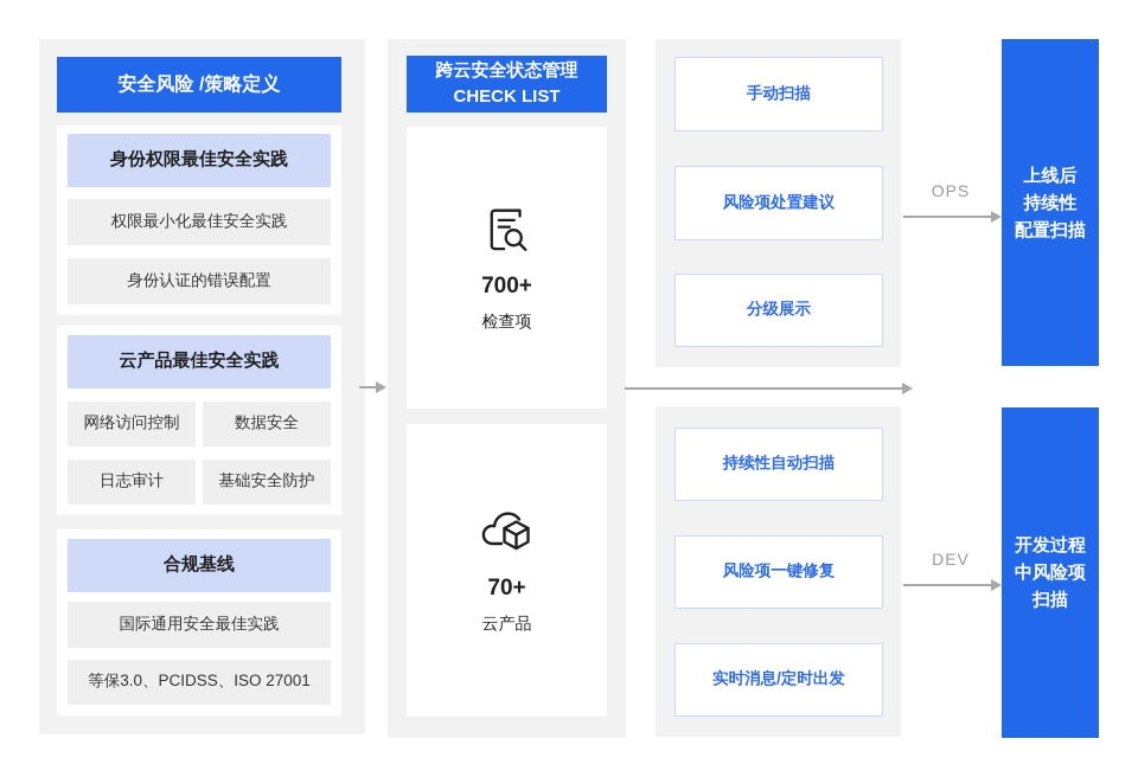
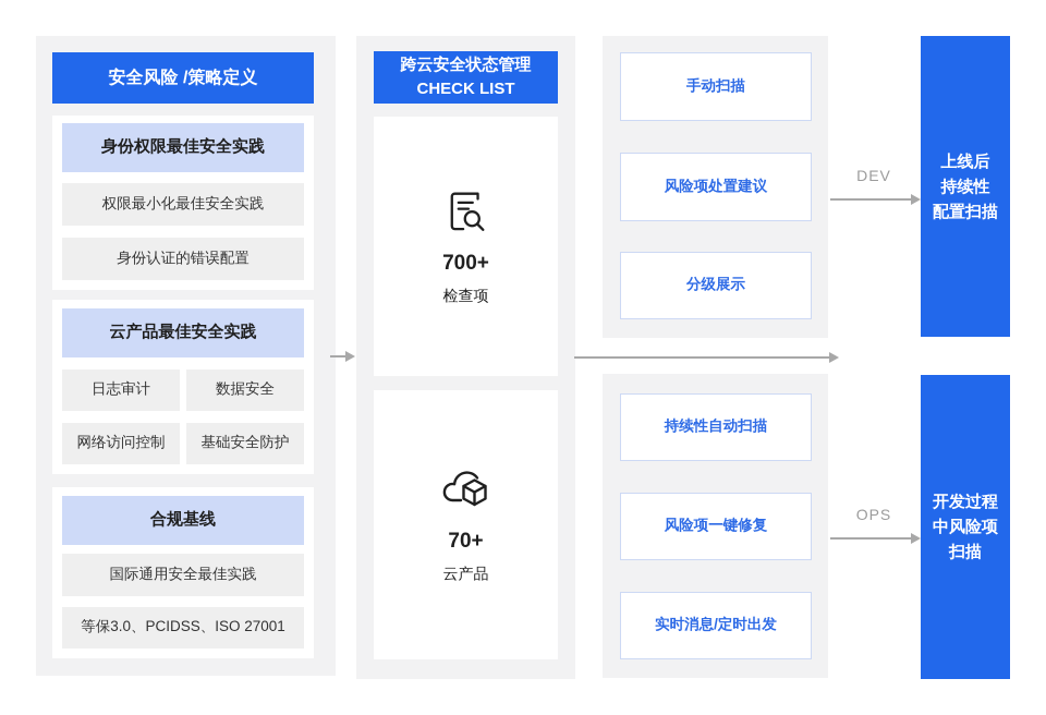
  安全风险 /策略定义
  身份权限最佳安全实践
  权限最小化最佳安全实践
  身份认证的错误配置
  云产品最佳安全实践
- 网络访问控制
+ 日志审计
  数据安全
- 日志审计
+ 网络访问控制
  基础安全防护
  合规基线
  国际通用安全最佳实践
  等保3.0、PCIDSS、ISO 27001
  跨云安全状态管理
  CHECK LIST
  700+
  检查项
  70+
  云产品
  手动扫描
  风险项处置建议
  分级展示
  持续性自动扫描
  风险项一键修复
  实时消息/定时出发
- OPS
+ DEV
  上线后
  持续性
  配置扫描
- DEV
+ OPS
  开发过程
  中风险项
  扫描
